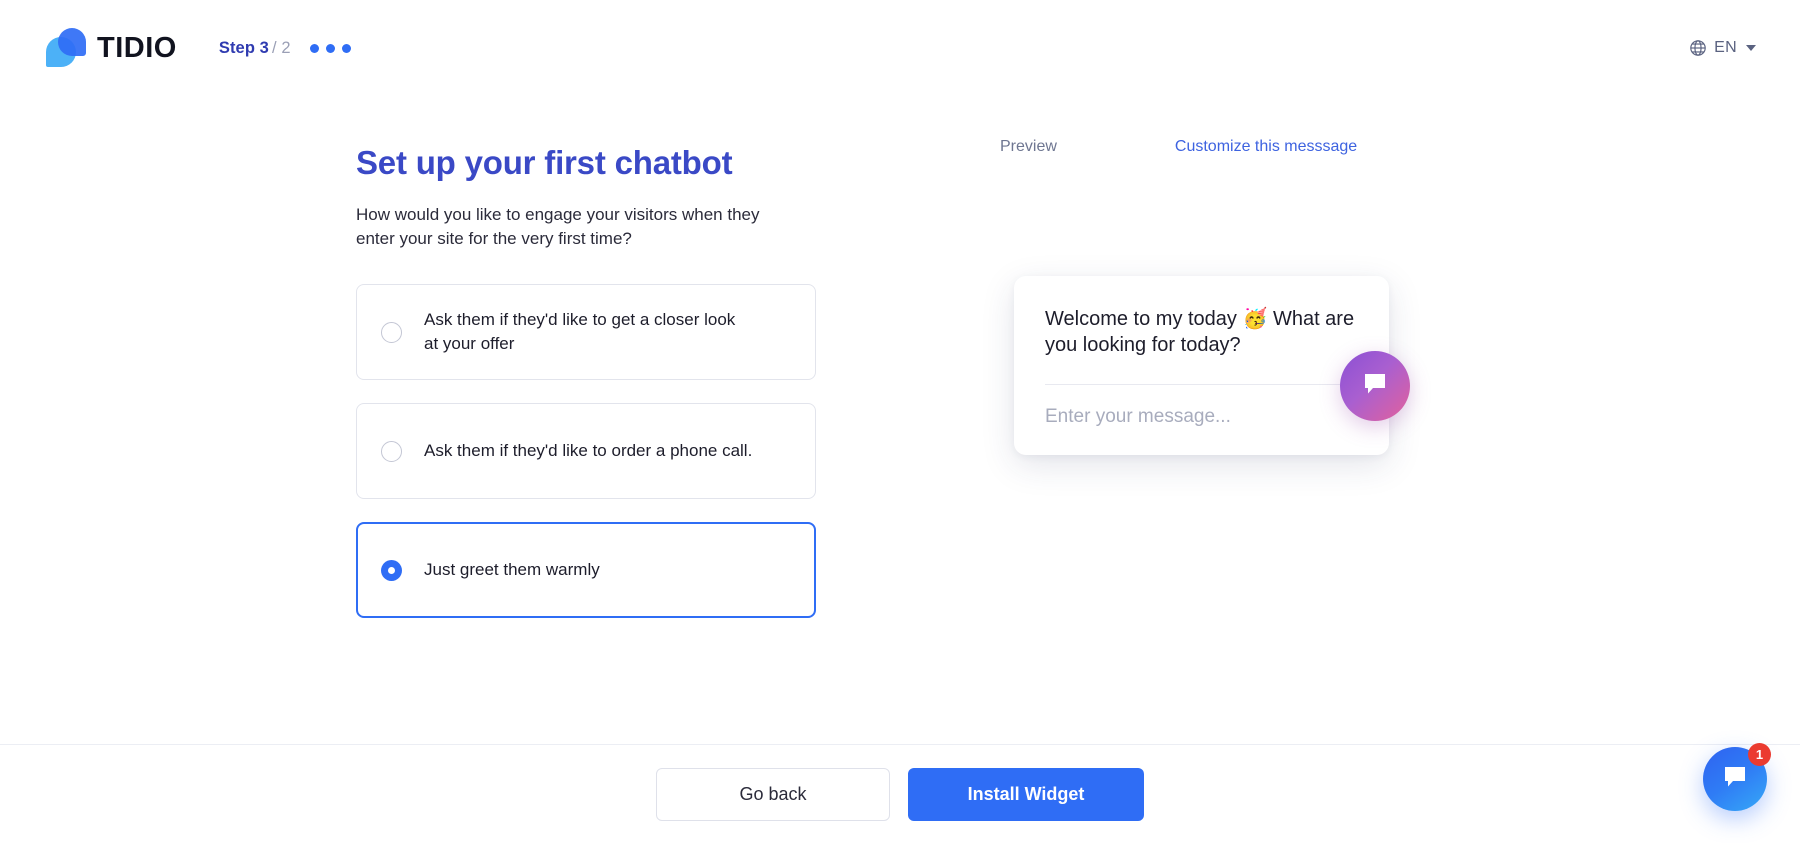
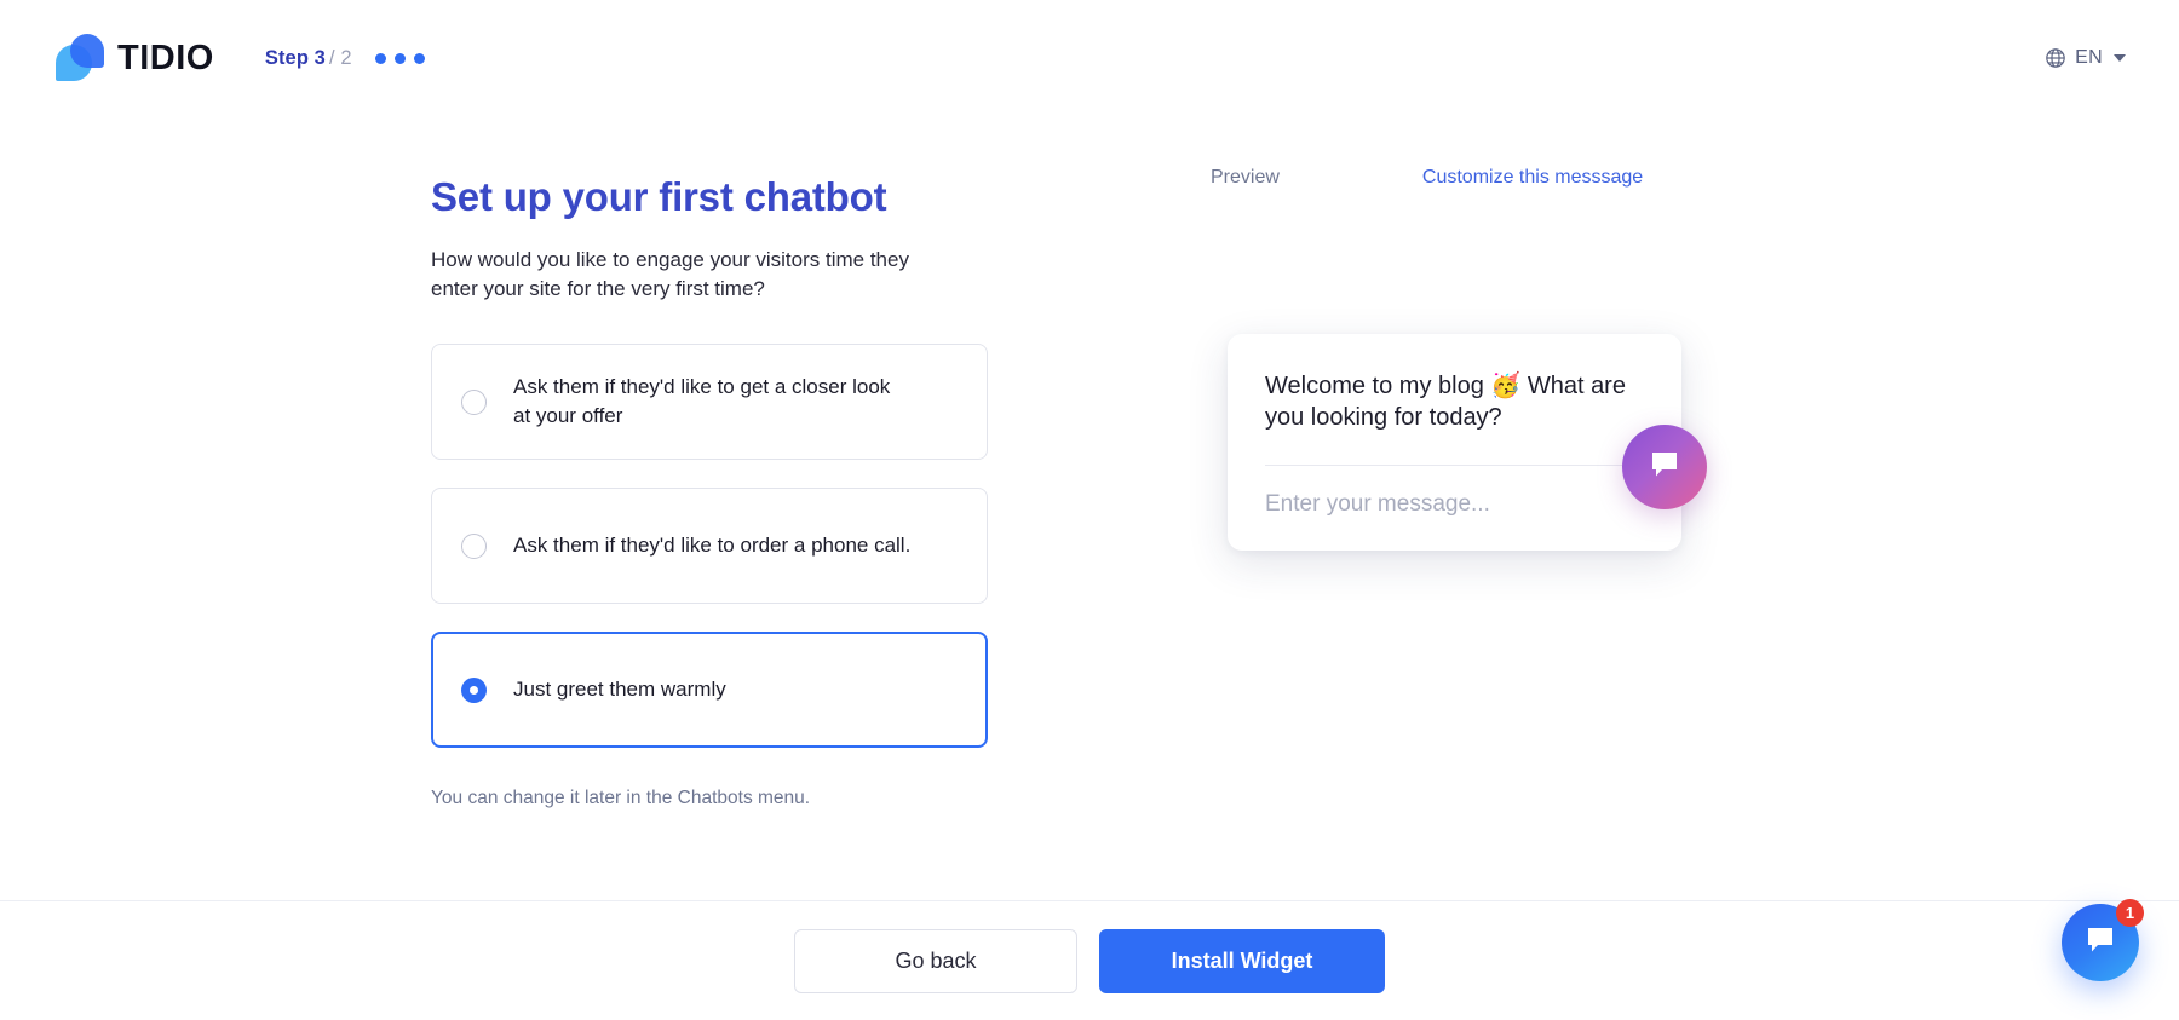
  TIDIO
  Step 3 / 2
  EN
  Set up your first chatbot
- How would you like to engage your visitors when they enter your site for the very first time?
+ How would you like to engage your visitors time they enter your site for the very first time?
  Ask them if they'd like to get a closer look at your offer
  Ask them if they'd like to order a phone call.
  Just greet them warmly
+ You can change it later in the Chatbots menu.
  Preview
  Customize this messsage
- Welcome to my today 🥳 What are you looking for today?
+ Welcome to my blog 🥳 What are you looking for today?
  Enter your message...
  Go back
  Install Widget
  1
